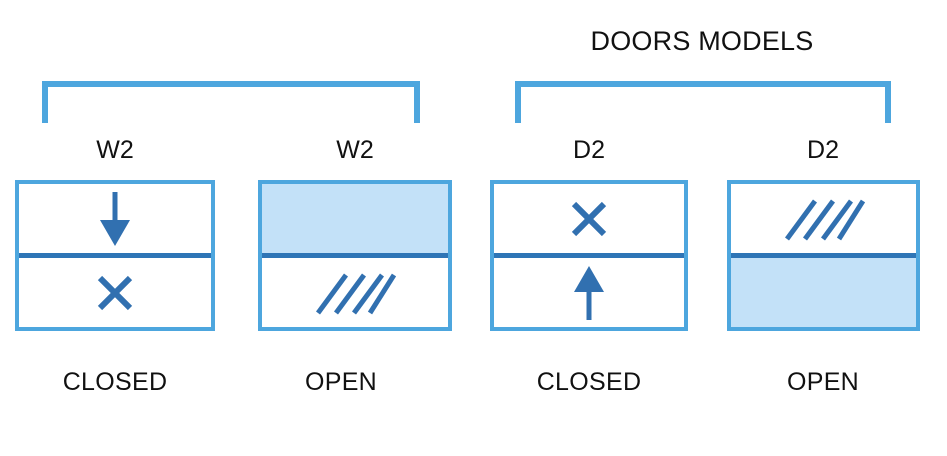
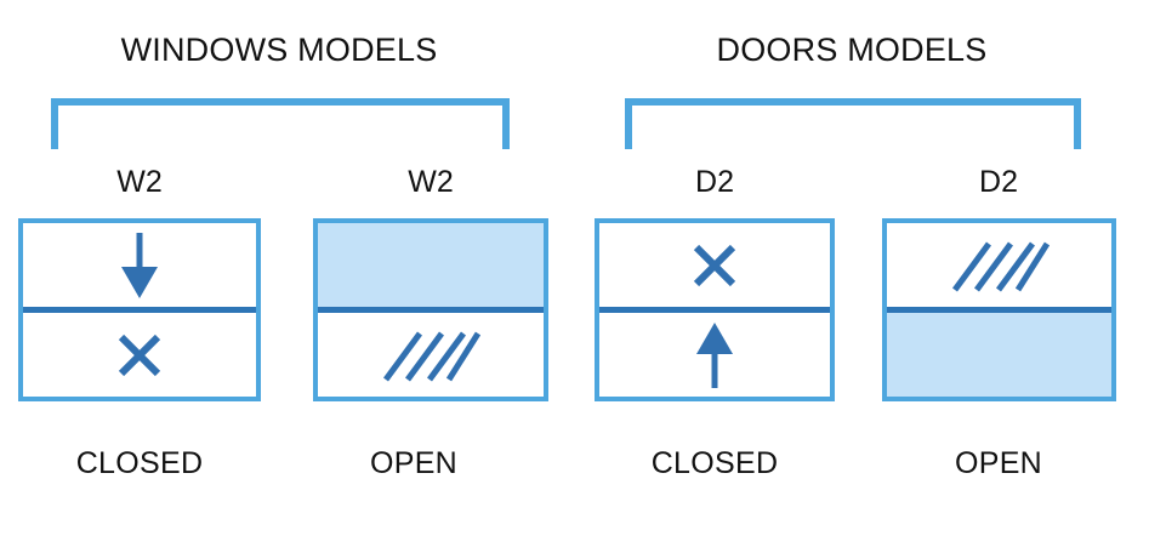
+ WINDOWS MODELS
  DOORS MODELS
  W2
  W2
  D2
  D2
  CLOSED
  OPEN
  CLOSED
  OPEN
